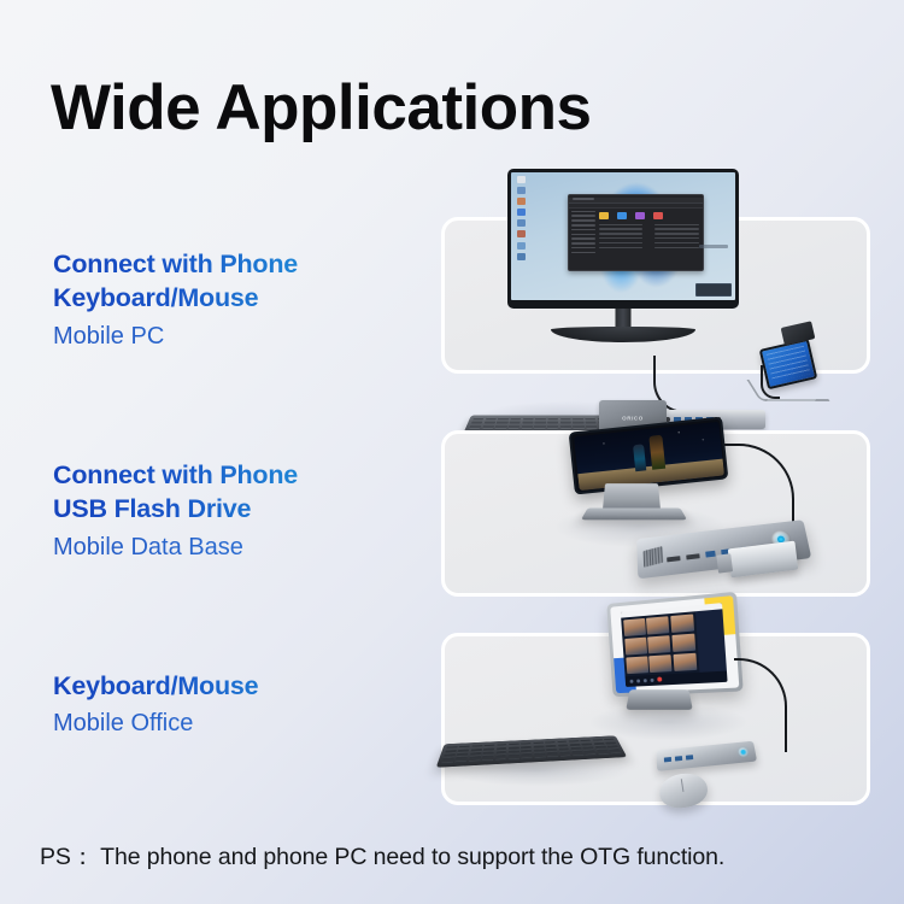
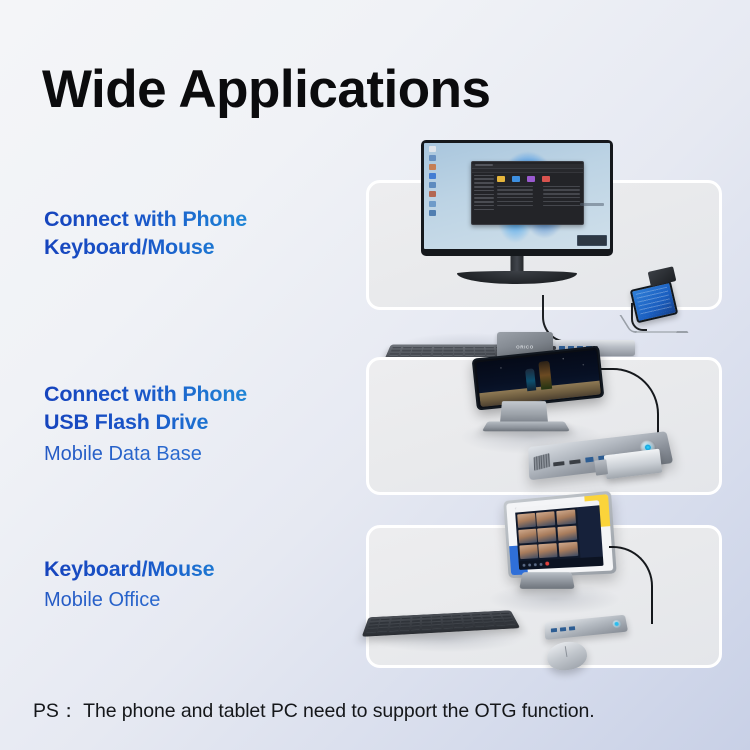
  Wide Applications
  Connect with Phone
  Keyboard/Mouse
- Mobile PC
  Connect with Phone
  USB Flash Drive
  Mobile Data Base
  Keyboard/Mouse
  Mobile Office
- PS： The phone and phone PC need to support the OTG function.
+ PS： The phone and tablet PC need to support the OTG function.
